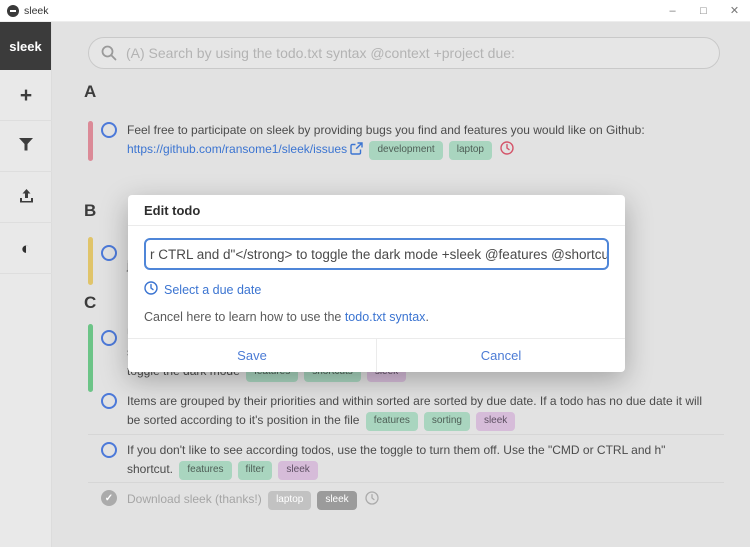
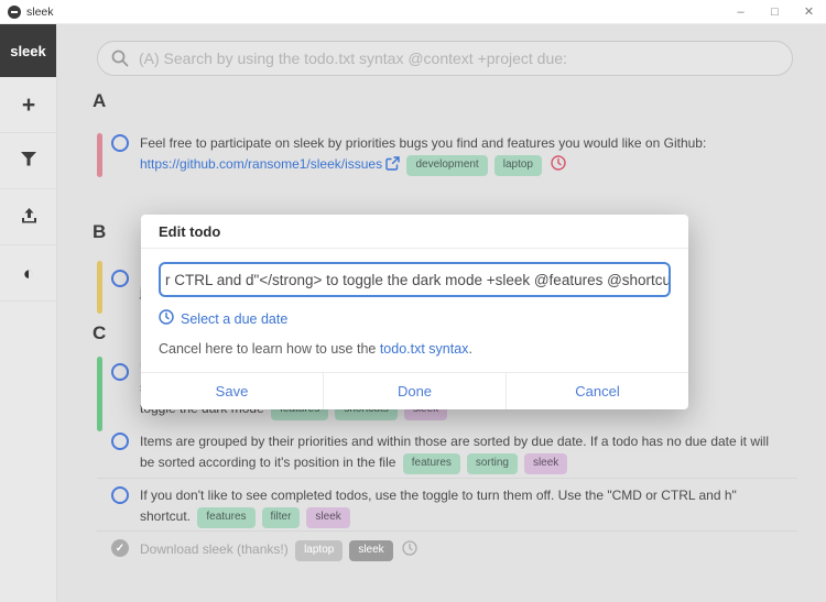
  sleek
  –
  □
  ✕
  sleek
  +
  ◐
  (A) Search by using the todo.txt syntax @context +project due:
  A
- Feel free to participate on sleek by providing bugs you find and features you would like on Github: https://github.com/ransome1/sleek/issues development laptop
+ Feel free to participate on sleek by priorities bugs you find and features you would like on Github: https://github.com/ransome1/sleek/issues development laptop
  B
  C
- Items are grouped by their priorities and within sorted are sorted by due date. If a todo has no due date it will be sorted according to it's position in the file features sorting sleek
+ Items are grouped by their priorities and within those are sorted by due date. If a todo has no due date it will be sorted according to it's position in the file features sorting sleek
- If you don't like to see according todos, use the toggle to turn them off. Use the "CMD or CTRL and h" shortcut. features filter sleek
+ If you don't like to see completed todos, use the toggle to turn them off. Use the "CMD or CTRL and h" shortcut. features filter sleek
  ✓
  Download sleek (thanks!) laptop sleek
  Edit todo
  r CTRL and d"</strong> to toggle the dark mode +sleek @features @shortcu
  Select a due date
  Cancel here to learn how to use the todo.txt syntax.
  Save
+ Done
  Cancel
